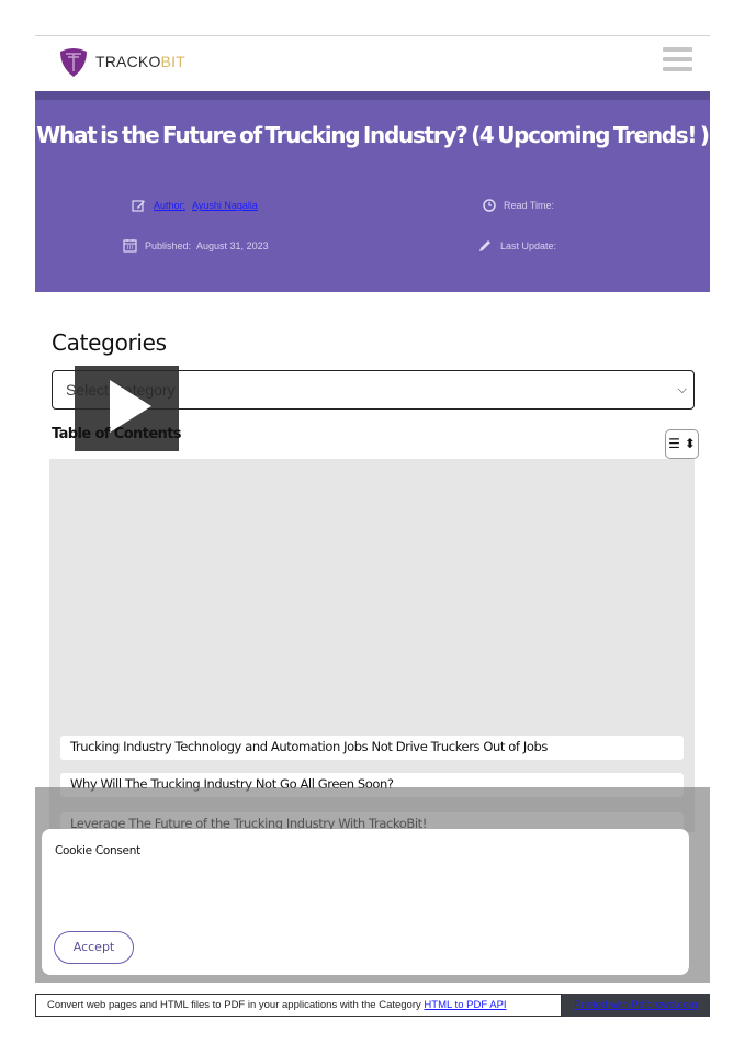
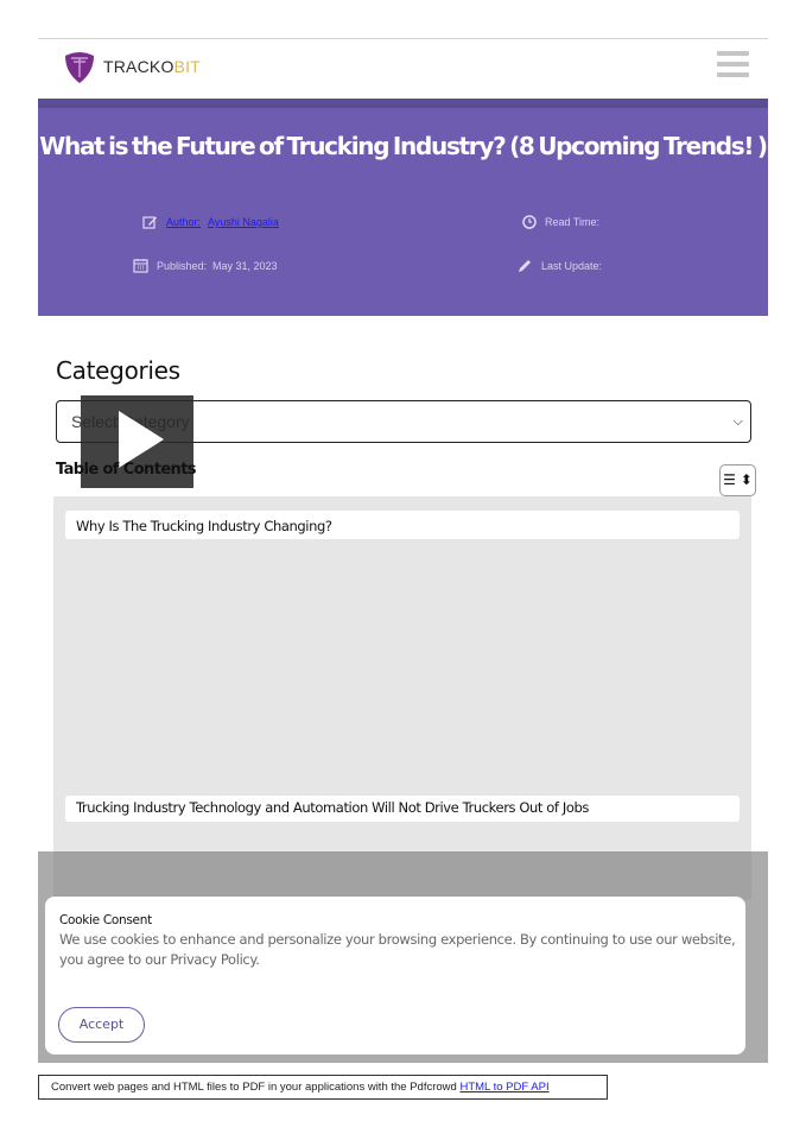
  TRACKOBIT
- What is the Future of Trucking Industry? (4 Upcoming Trends! )
+ What is the Future of Trucking Industry? (8 Upcoming Trends! )
  Author:
  Ayushi Nagalia
  Published:
- August 31, 2023
+ May 31, 2023
  Read Time:
  Last Update:
  Categories
  Select Category
  ⌵
  Table of Contents
  ☰ ⬍
+ Why Is The Trucking Industry Changing?
- Trucking Industry Technology and Automation Jobs Not Drive Truckers Out of Jobs
+ Trucking Industry Technology and Automation Will Not Drive Truckers Out of Jobs
- Why Will The Trucking Industry Not Go All Green Soon?
- Leverage The Future of the Trucking Industry With TrackoBit!
  Cookie Consent
+ We use cookies to enhance and personalize your browsing experience. By continuing to use our website, you agree to our Privacy Policy.
  Accept
- Convert web pages and HTML files to PDF in your applications with the Category HTML to PDF API
+ Convert web pages and HTML files to PDF in your applications with the Pdfcrowd HTML to PDF API
- Printed with Pdfcrowd.com
